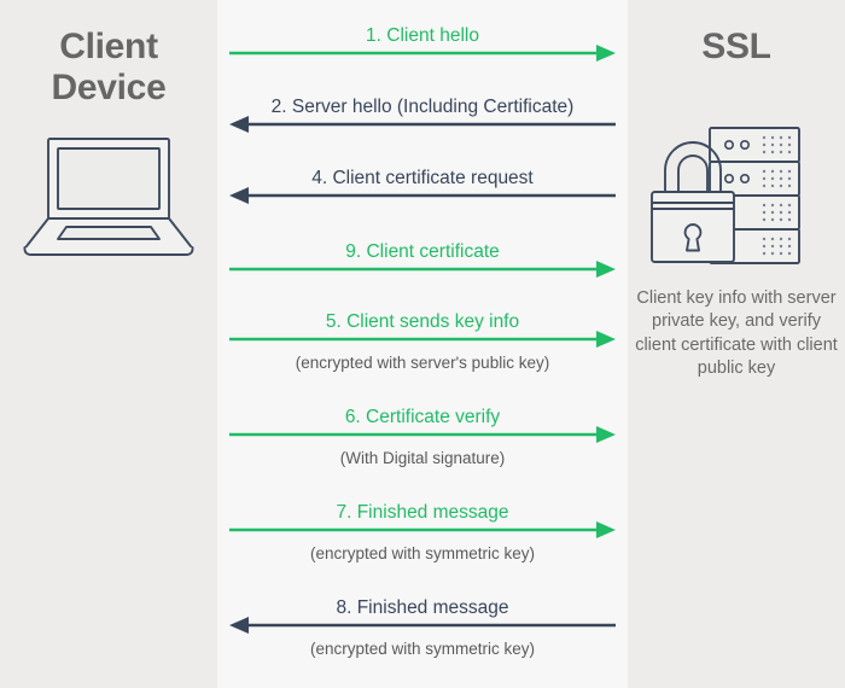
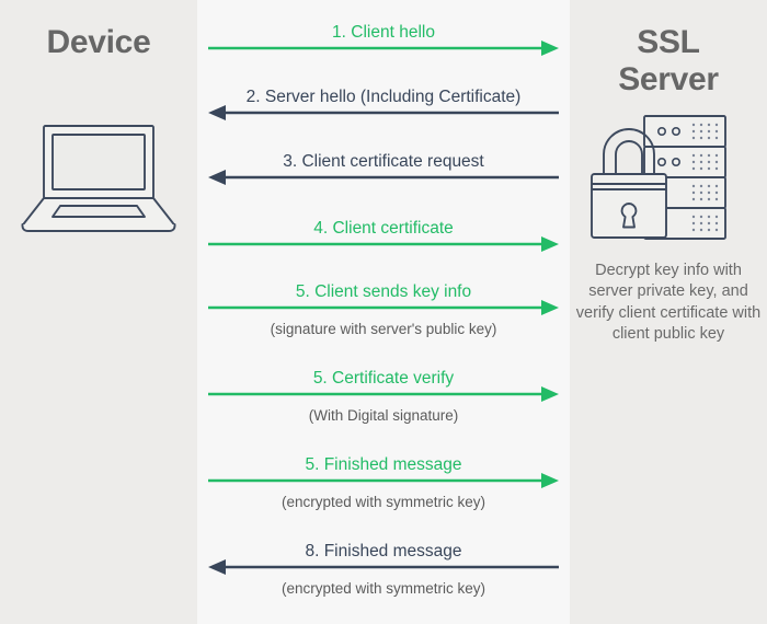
- Client
  Device
  SSL
+ Server
- Client key info with server private key, and verify client certificate with client public key
+ Decrypt key info with server private key, and verify client certificate with client public key
  1. Client hello
  2. Server hello (Including Certificate)
- 4. Client certificate request
+ 3. Client certificate request
- 9. Client certificate
+ 4. Client certificate
  5. Client sends key info
- (encrypted with server's public key)
+ (signature with server's public key)
- 6. Certificate verify
+ 5. Certificate verify
  (With Digital signature)
- 7. Finished message
+ 5. Finished message
  (encrypted with symmetric key)
  8. Finished message
  (encrypted with symmetric key)
